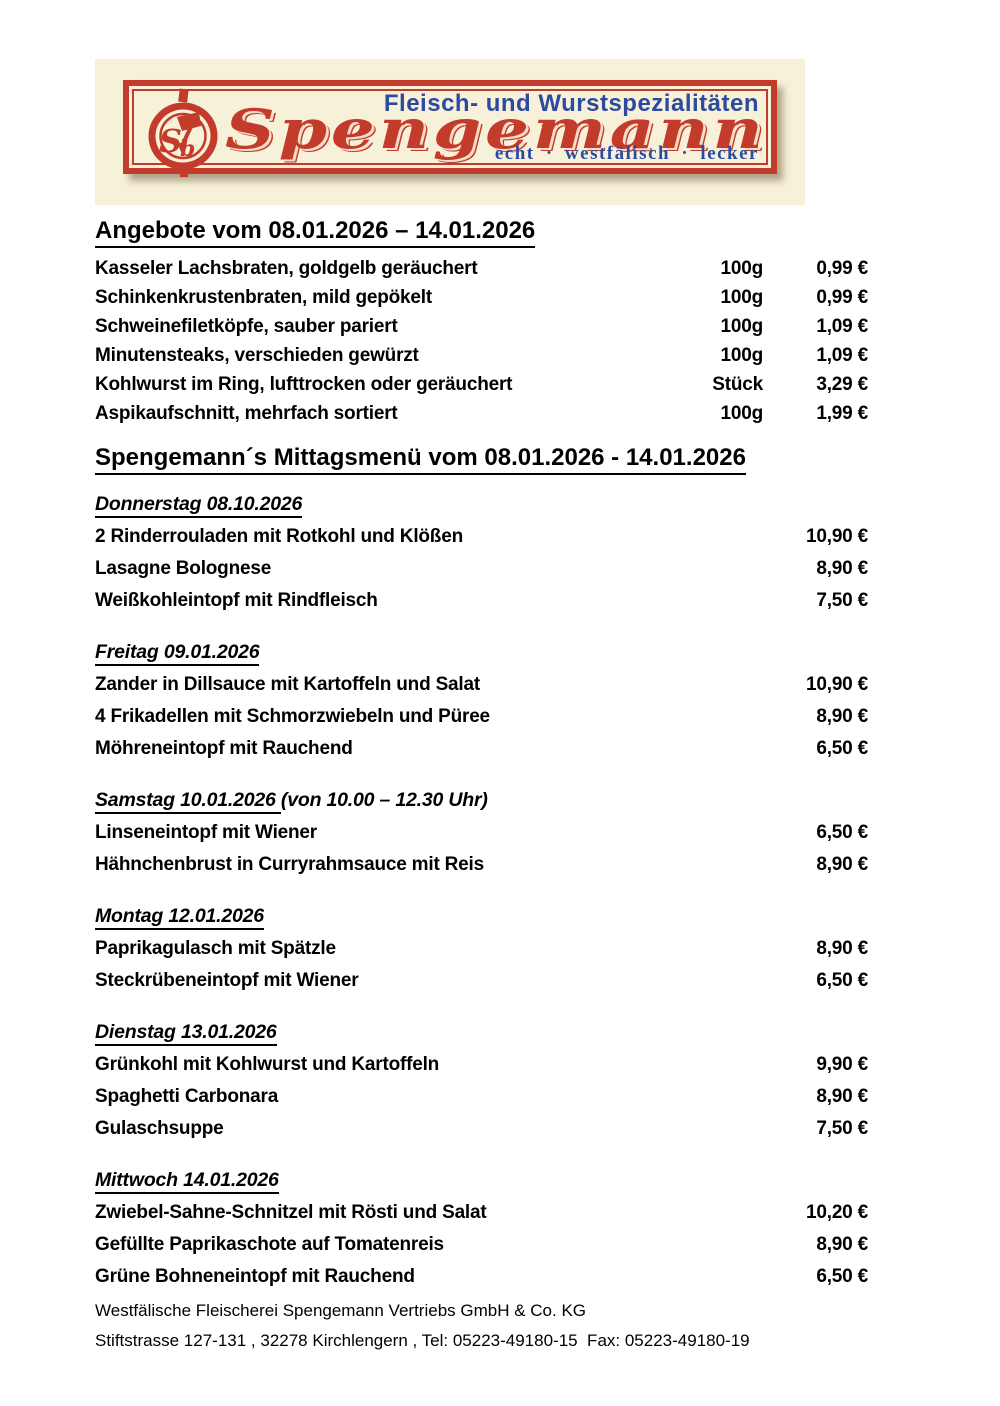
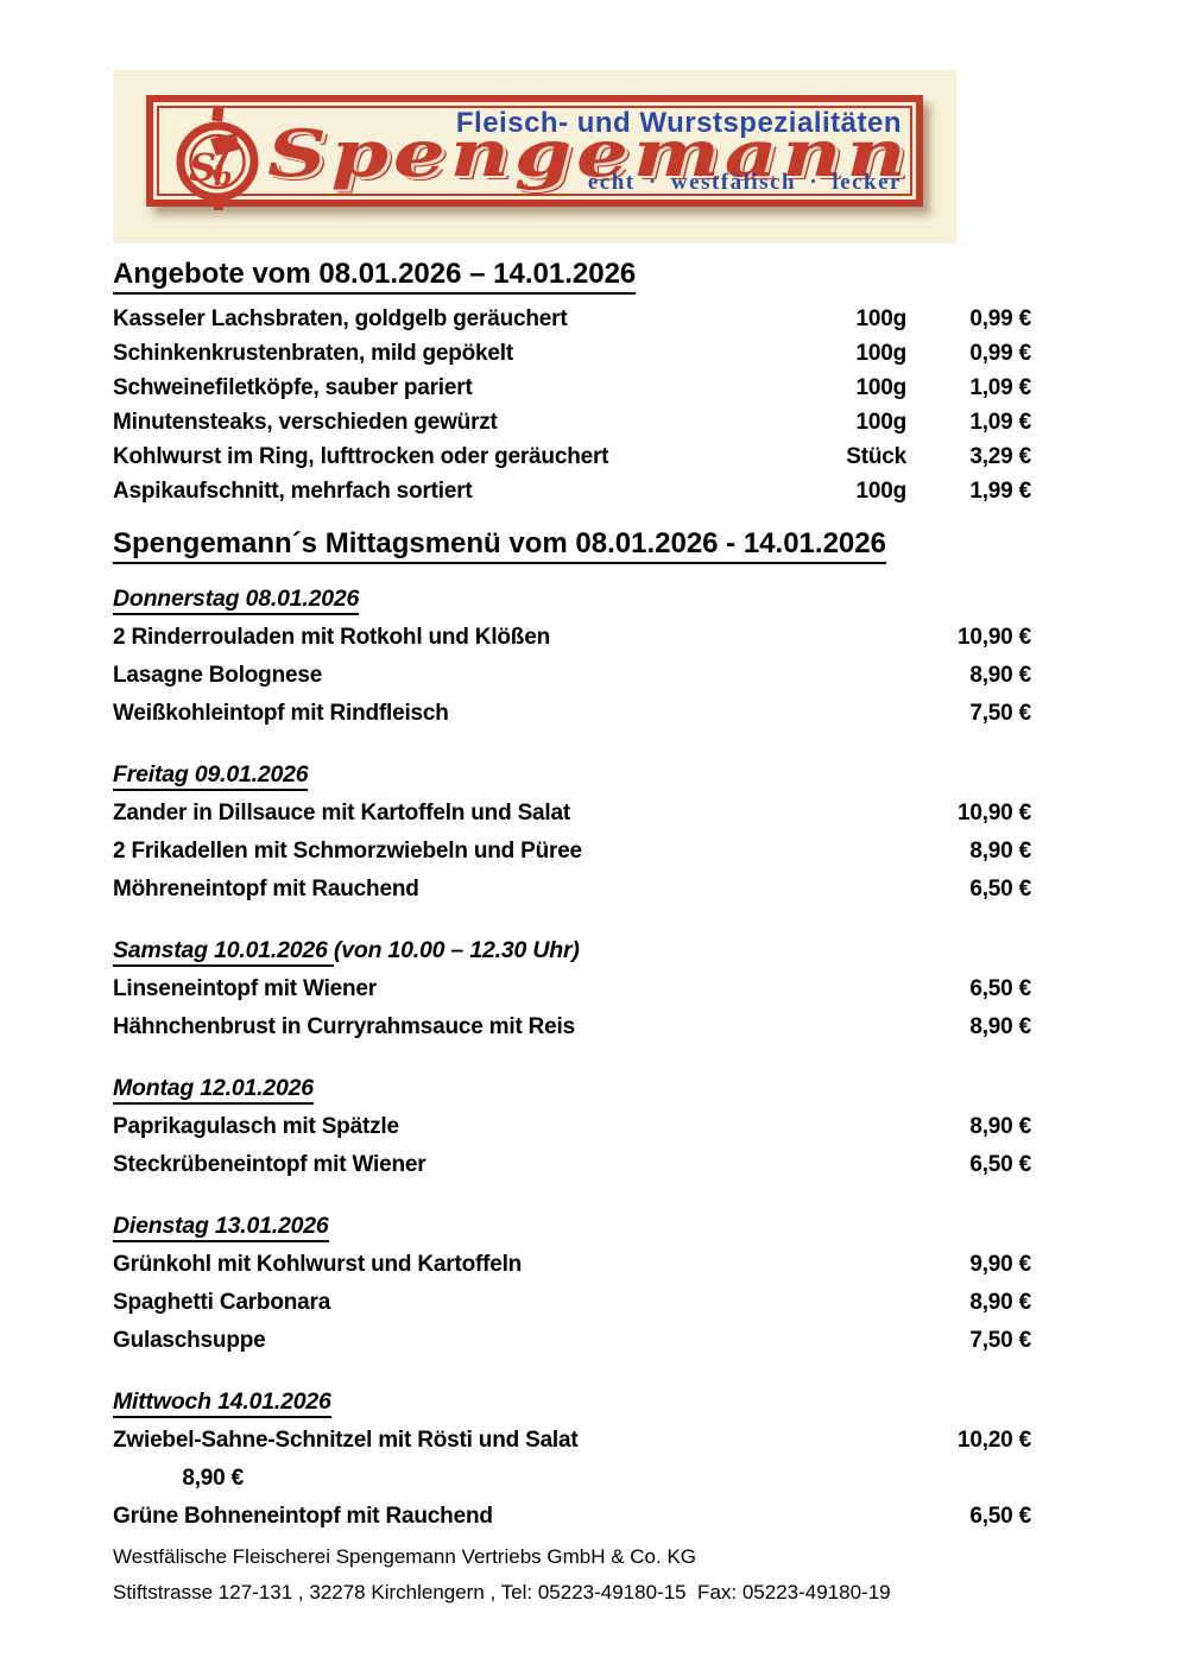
  S
  b
  Fleisch- und Wurstspezialitäten
  Spengemann
  echt · westfälisch · lecker
  Angebote vom 08.01.2026 – 14.01.2026
  Kasseler Lachsbraten, goldgelb geräuchert
  100g
  0,99 €
  Schinkenkrustenbraten, mild gepökelt
  100g
  0,99 €
  Schweinefiletköpfe, sauber pariert
  100g
  1,09 €
  Minutensteaks, verschieden gewürzt
  100g
  1,09 €
  Kohlwurst im Ring, lufttrocken oder geräuchert
  Stück
  3,29 €
  Aspikaufschnitt, mehrfach sortiert
  100g
  1,99 €
  Spengemann´s Mittagsmenü vom 08.01.2026 - 14.01.2026
- Donnerstag 08.10.2026
+ Donnerstag 08.01.2026
  2 Rinderrouladen mit Rotkohl und Klößen
  10,90 €
  Lasagne Bolognese
  8,90 €
  Weißkohleintopf mit Rindfleisch
  7,50 €
  Freitag 09.01.2026
  Zander in Dillsauce mit Kartoffeln und Salat
  10,90 €
- 4 Frikadellen mit Schmorzwiebeln und Püree
+ 2 Frikadellen mit Schmorzwiebeln und Püree
  8,90 €
  Möhreneintopf mit Rauchend
  6,50 €
  Samstag 10.01.2026 (von 10.00 – 12.30 Uhr)
  Linseneintopf mit Wiener
  6,50 €
  Hähnchenbrust in Curryrahmsauce mit Reis
  8,90 €
  Montag 12.01.2026
  Paprikagulasch mit Spätzle
  8,90 €
  Steckrübeneintopf mit Wiener
  6,50 €
  Dienstag 13.01.2026
  Grünkohl mit Kohlwurst und Kartoffeln
  9,90 €
  Spaghetti Carbonara
  8,90 €
  Gulaschsuppe
  7,50 €
  Mittwoch 14.01.2026
  Zwiebel-Sahne-Schnitzel mit Rösti und Salat
  10,20 €
- Gefüllte Paprikaschote auf Tomatenreis
  8,90 €
  Grüne Bohneneintopf mit Rauchend
  6,50 €
  Westfälische Fleischerei Spengemann Vertriebs GmbH & Co. KG
  Stiftstrasse 127-131 , 32278 Kirchlengern , Tel: 05223-49180-15 Fax: 05223-49180-19
